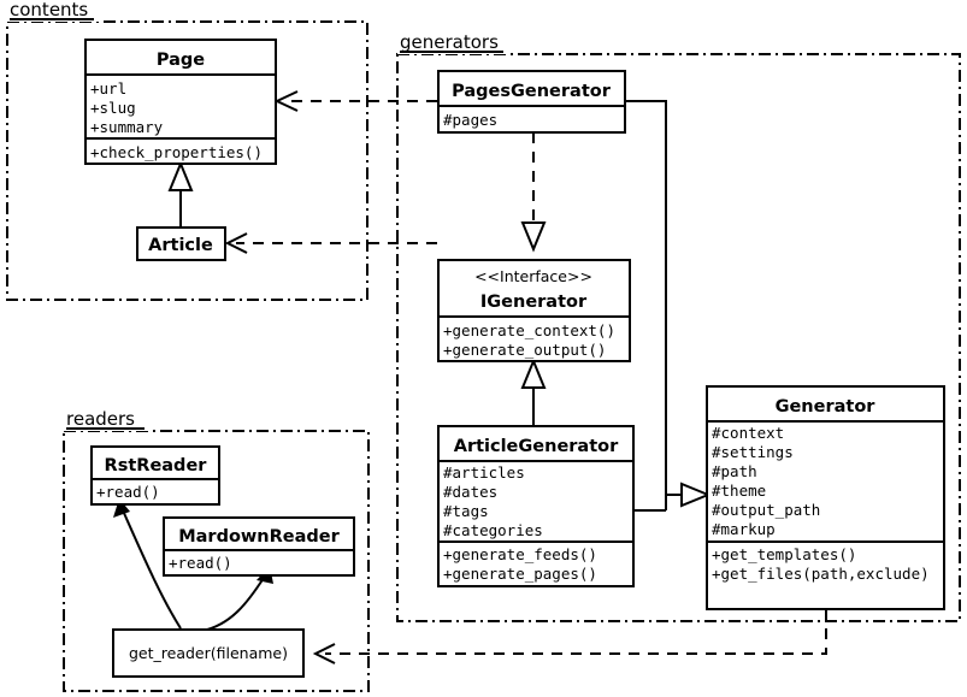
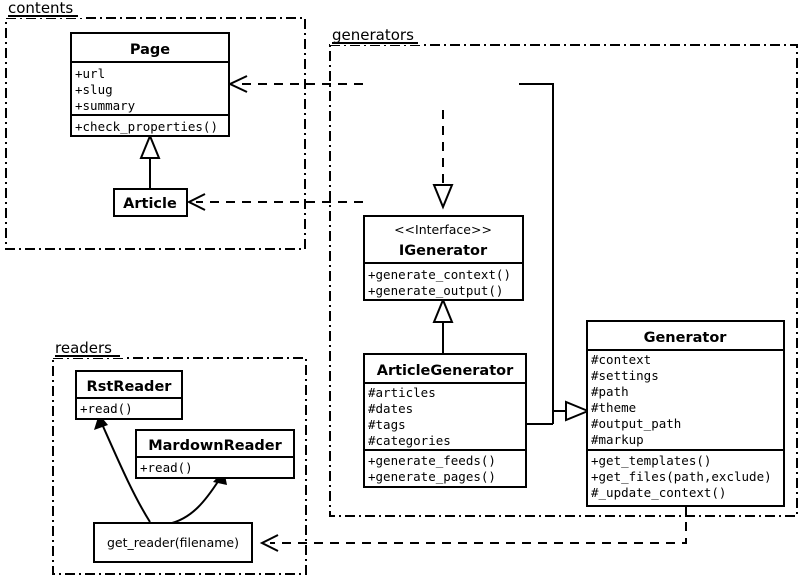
  contents
  generators
  readers
  Page
  +url
  +slug
  +summary
  +check_properties()
  Article
- PagesGenerator
- #pages
  <<Interface>>
  IGenerator
  +generate_context()
  +generate_output()
  ArticleGenerator
  #articles
  #dates
  #tags
  #categories
  +generate_feeds()
  +generate_pages()
  Generator
  #context
  #settings
  #path
  #theme
  #output_path
  #markup
  +get_templates()
  +get_files(path,exclude)
+ #_update_context()
  RstReader
  +read()
  MardownReader
  +read()
  get_reader(filename)
